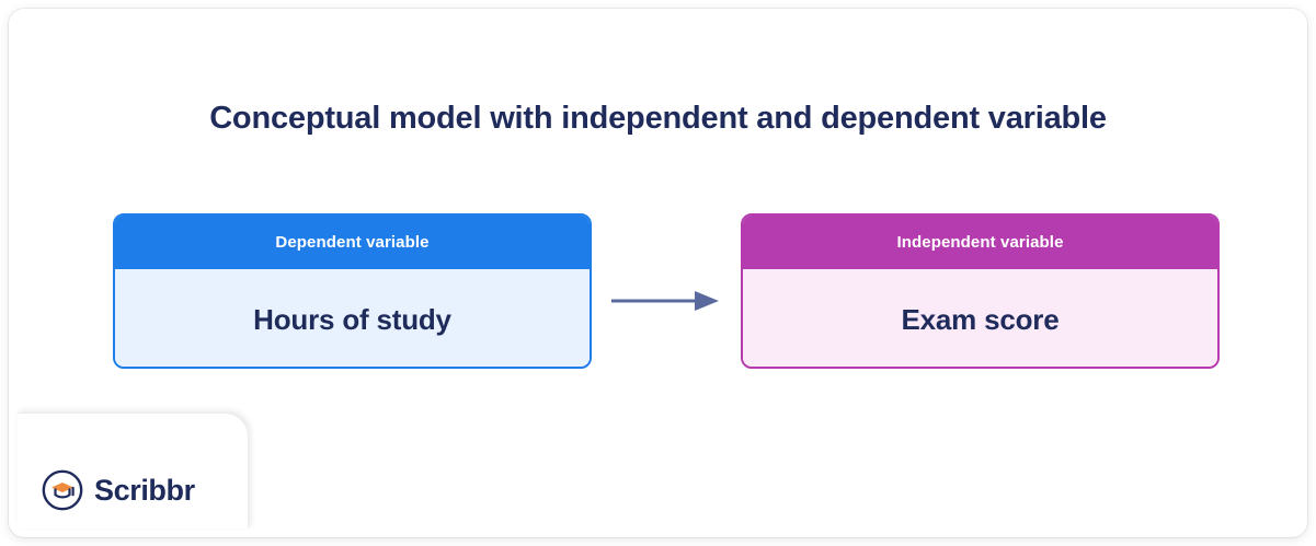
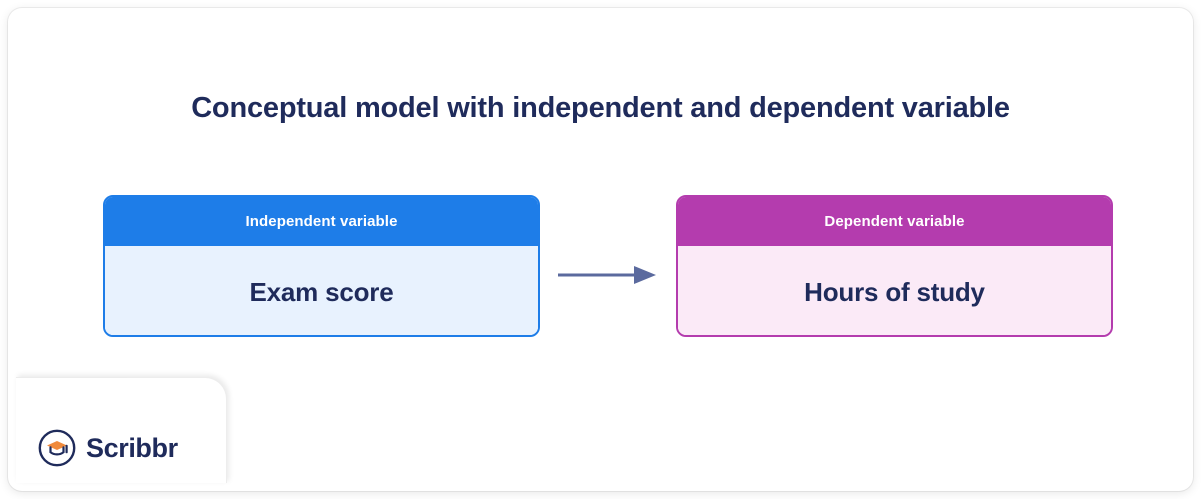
  Conceptual model with independent and dependent variable
- Dependent variable
+ Independent variable
- Hours of study
+ Exam score
- Independent variable
+ Dependent variable
- Exam score
+ Hours of study
  Scribbr
